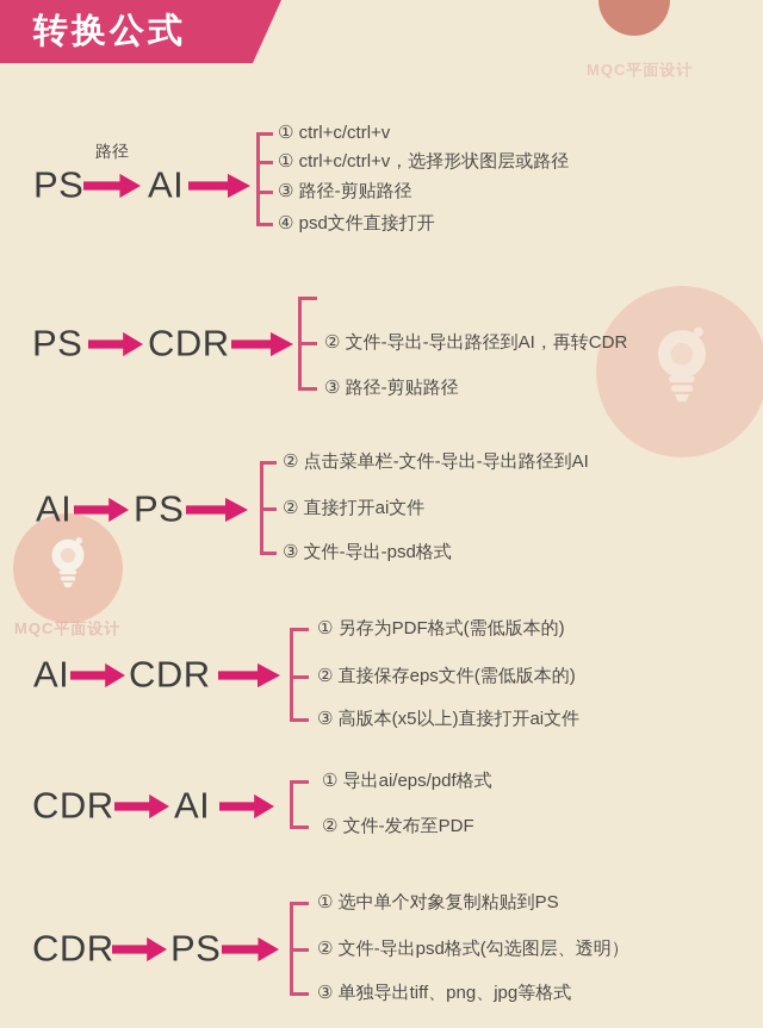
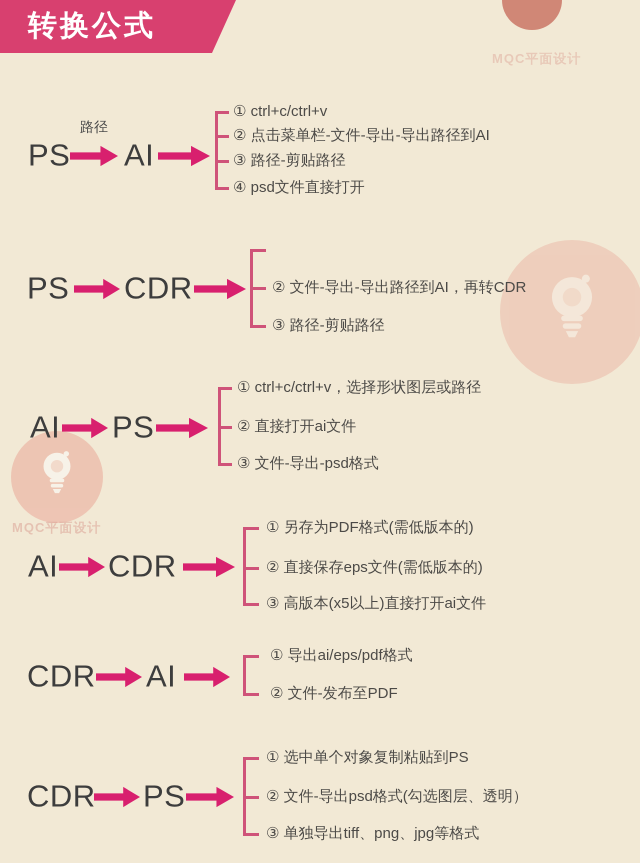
  MQC平面设计
  MQC平面设计
  转换公式
  PS
  路径
  AI
  ① ctrl+c/ctrl+v
- ① ctrl+c/ctrl+v，选择形状图层或路径
+ ② 点击菜单栏-文件-导出-导出路径到AI
  ③ 路径-剪贴路径
  ④ psd文件直接打开
  PS
  CDR
  ② 文件-导出-导出路径到AI，再转CDR
  ③ 路径-剪贴路径
  AI
  PS
- ② 点击菜单栏-文件-导出-导出路径到AI
+ ① ctrl+c/ctrl+v，选择形状图层或路径
  ② 直接打开ai文件
  ③ 文件-导出-psd格式
  AI
  CDR
  ① 另存为PDF格式(需低版本的)
  ② 直接保存eps文件(需低版本的)
  ③ 高版本(x5以上)直接打开ai文件
  CDR
  AI
  ① 导出ai/eps/pdf格式
  ② 文件-发布至PDF
  CDR
  PS
  ① 选中单个对象复制粘贴到PS
  ② 文件-导出psd格式(勾选图层、透明）
  ③ 单独导出tiff、png、jpg等格式
